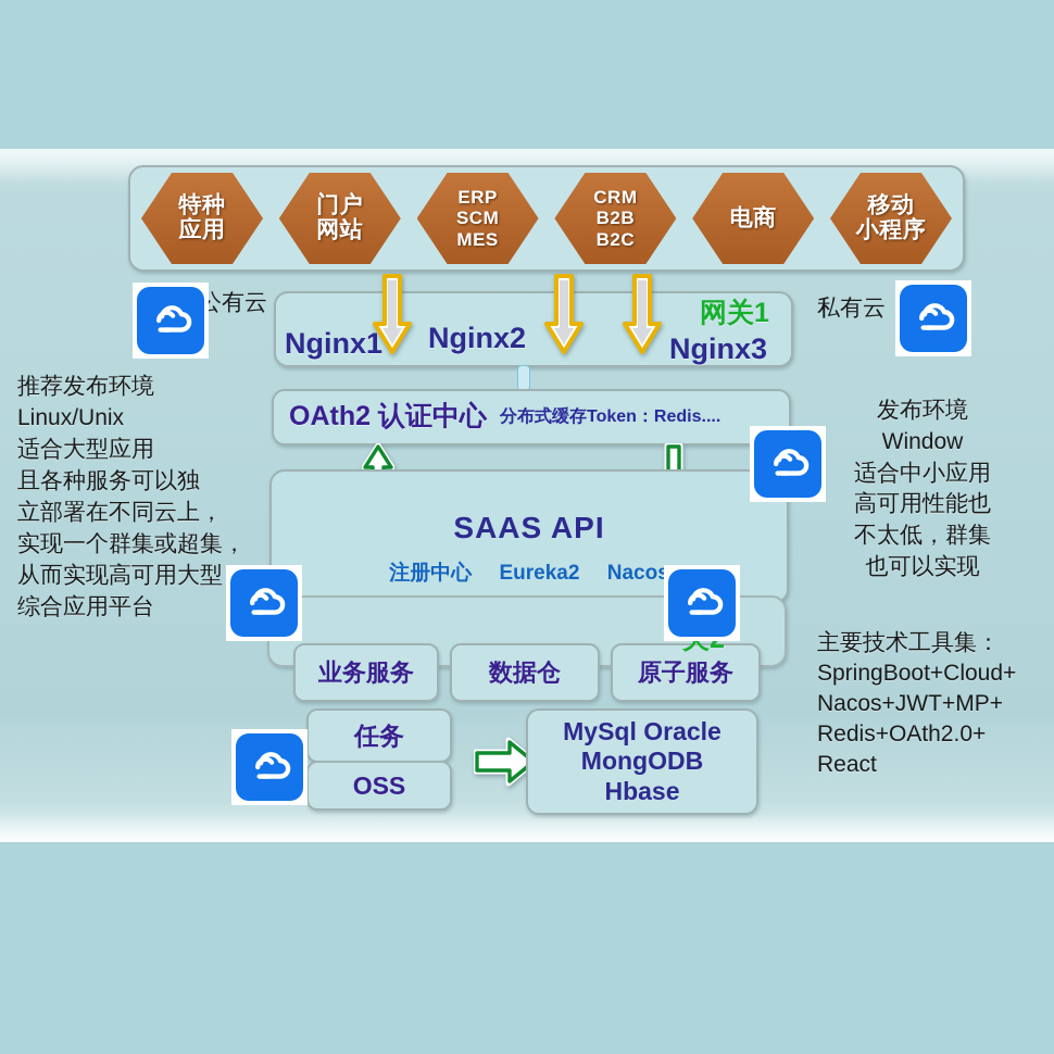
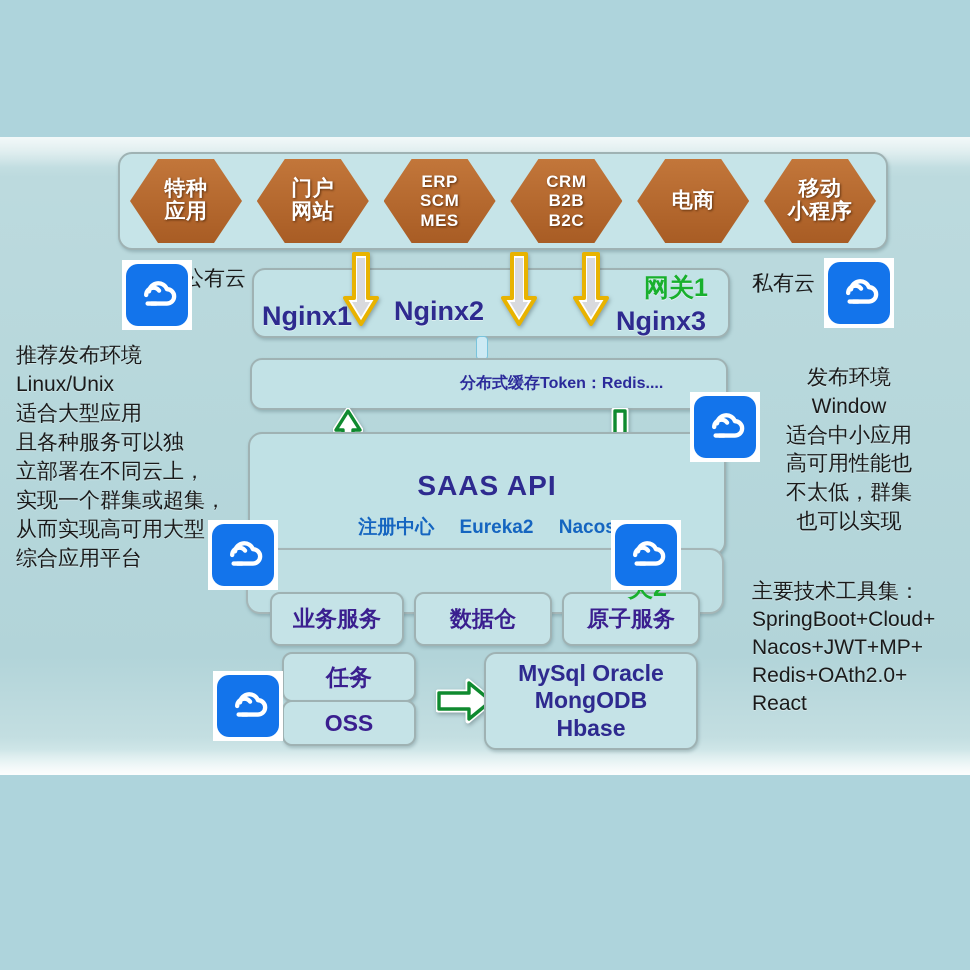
  特种
  应用
  门户
  网站
  ERP
  SCM
  MES
  CRM
  B2B
  B2C
  电商
  移动
  小程序
  Nginx1
  Nginx2
  Nginx3
  网关1
  公有云
  私有云
- OAth2 认证中心
  分布式缓存Token：Redis....
  SAAS API
  注册中心 Eureka2 Naco
  业务服务
  数据仓
  原子服务
  任务
  OSS
  MySql Oracle
  MongODB
  Hbase
  推荐发布环境
  Linux/Unix
  适合大型应用
  且各种服务可以独
  立部署在不同云上，
  实现一个群集或超集，
  从而实现高可用大型
  综合应用平台
  发布环境
  Window
  适合中小应用
  高可用性能也
  不太低，群集
  也可以实现
  主要技术工具集：
  SpringBoot+Cloud+
  Nacos+JWT+MP+
  Redis+OAth2.0+
  React
